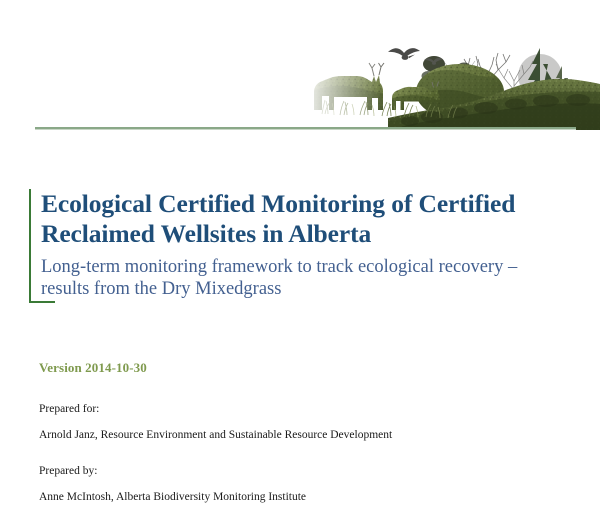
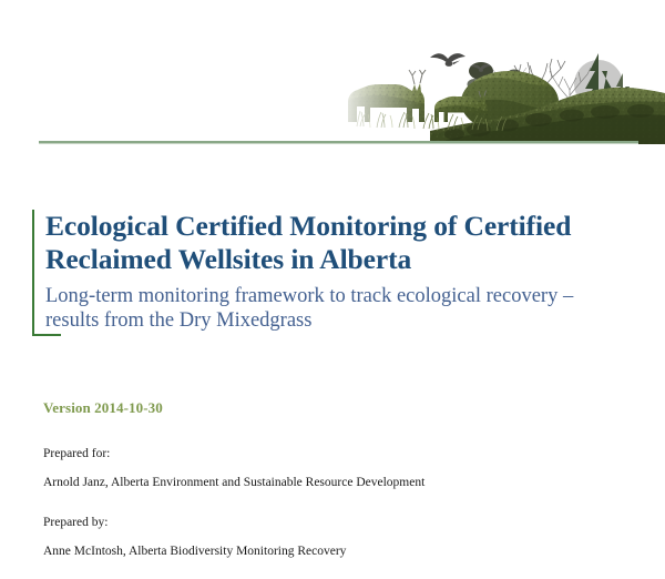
  Ecological Certified Monitoring of Certified
  Reclaimed Wellsites in Alberta
  Long-term monitoring framework to track ecological recovery –
  results from the Dry Mixedgrass
  Version 2014-10-30
  Prepared for:
- Arnold Janz, Resource Environment and Sustainable Resource Development
+ Arnold Janz, Alberta Environment and Sustainable Resource Development
  Prepared by:
- Anne McIntosh, Alberta Biodiversity Monitoring Institute
+ Anne McIntosh, Alberta Biodiversity Monitoring Recovery
